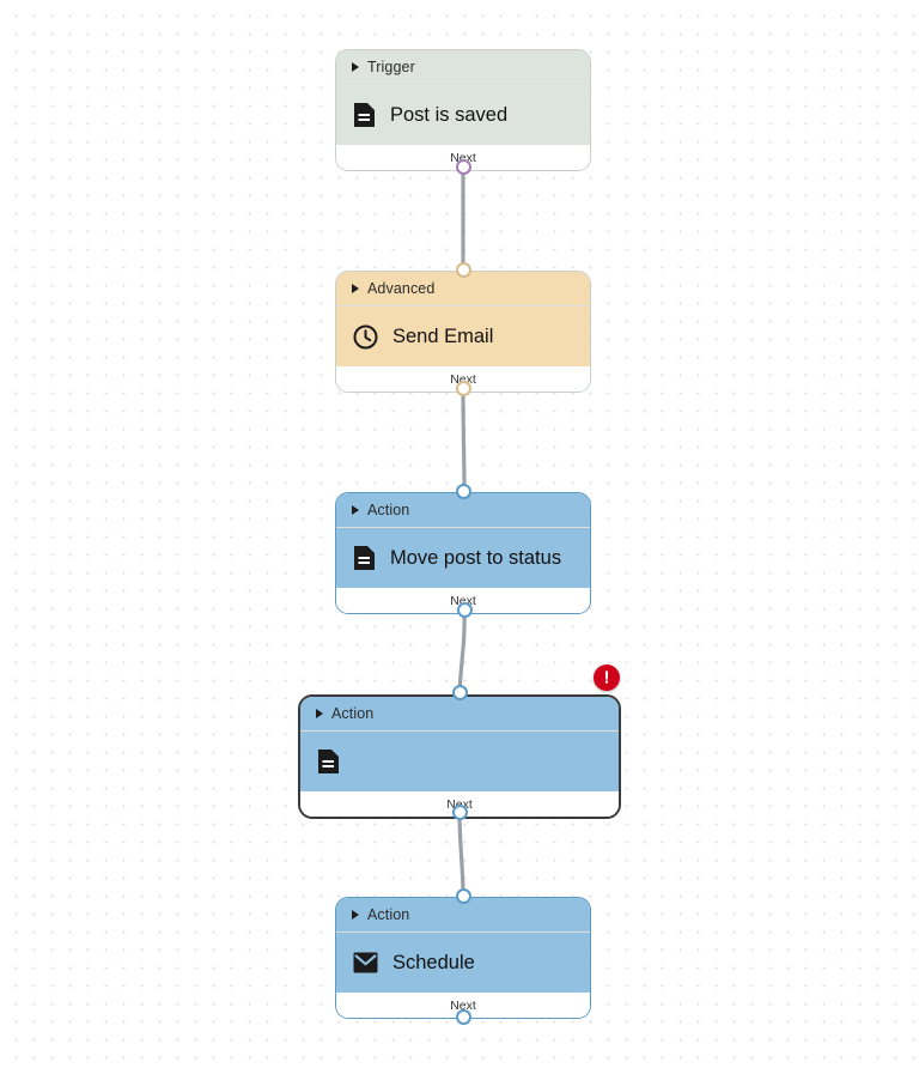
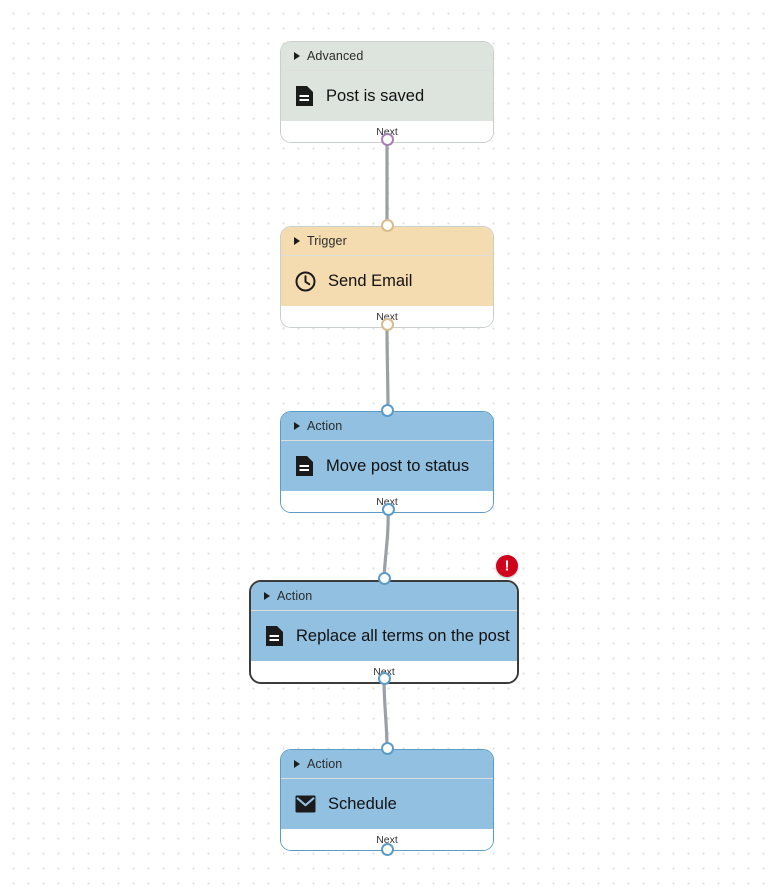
- Trigger
+ Advanced
  Post is saved
  Next
- Advanced
+ Trigger
  Send Email
  Next
  Action
  Move post to status
  Next
  Action
+ Replace all terms on the post
  Nxt
  !
  Action
  Schedule
  Next
